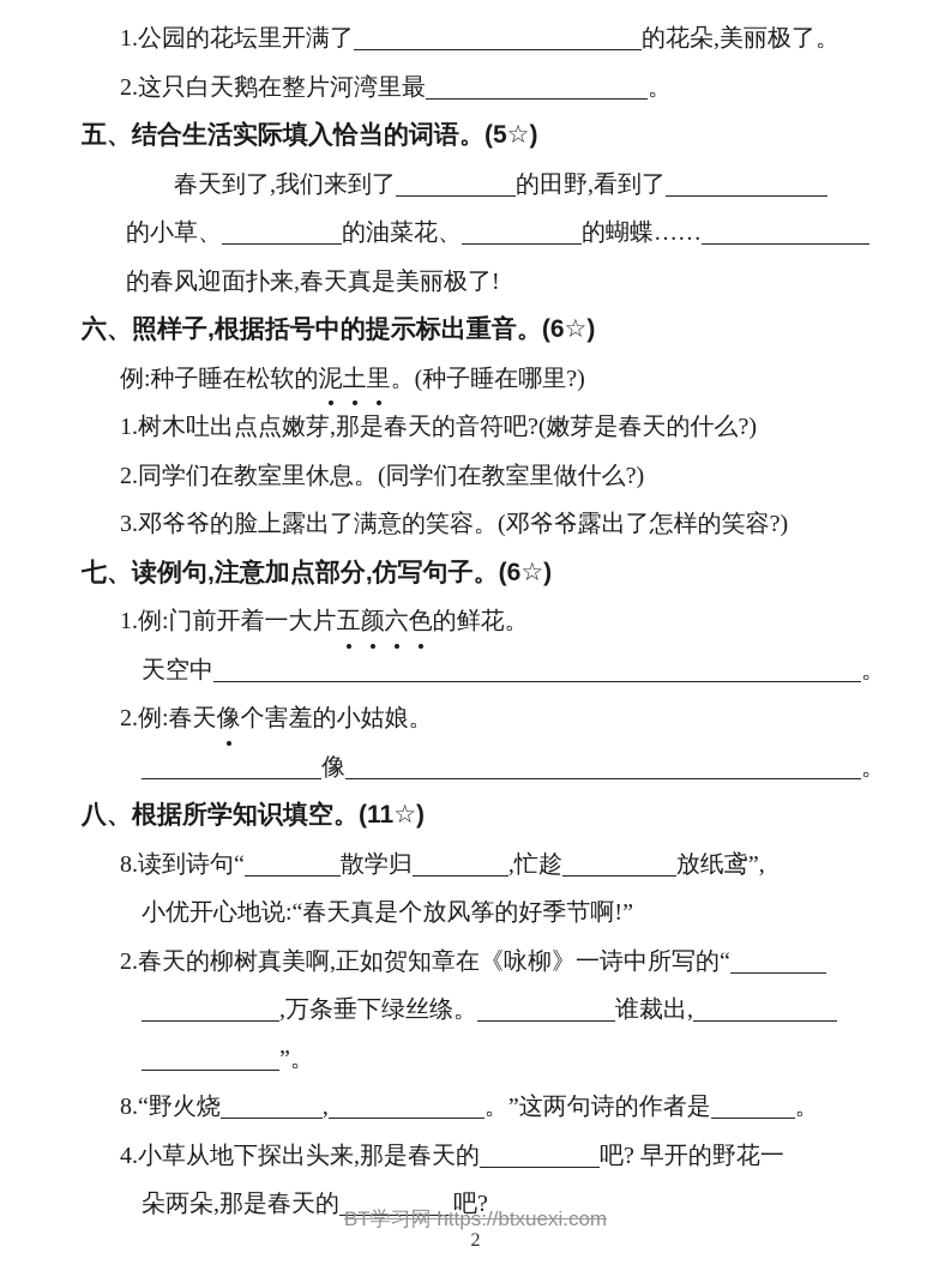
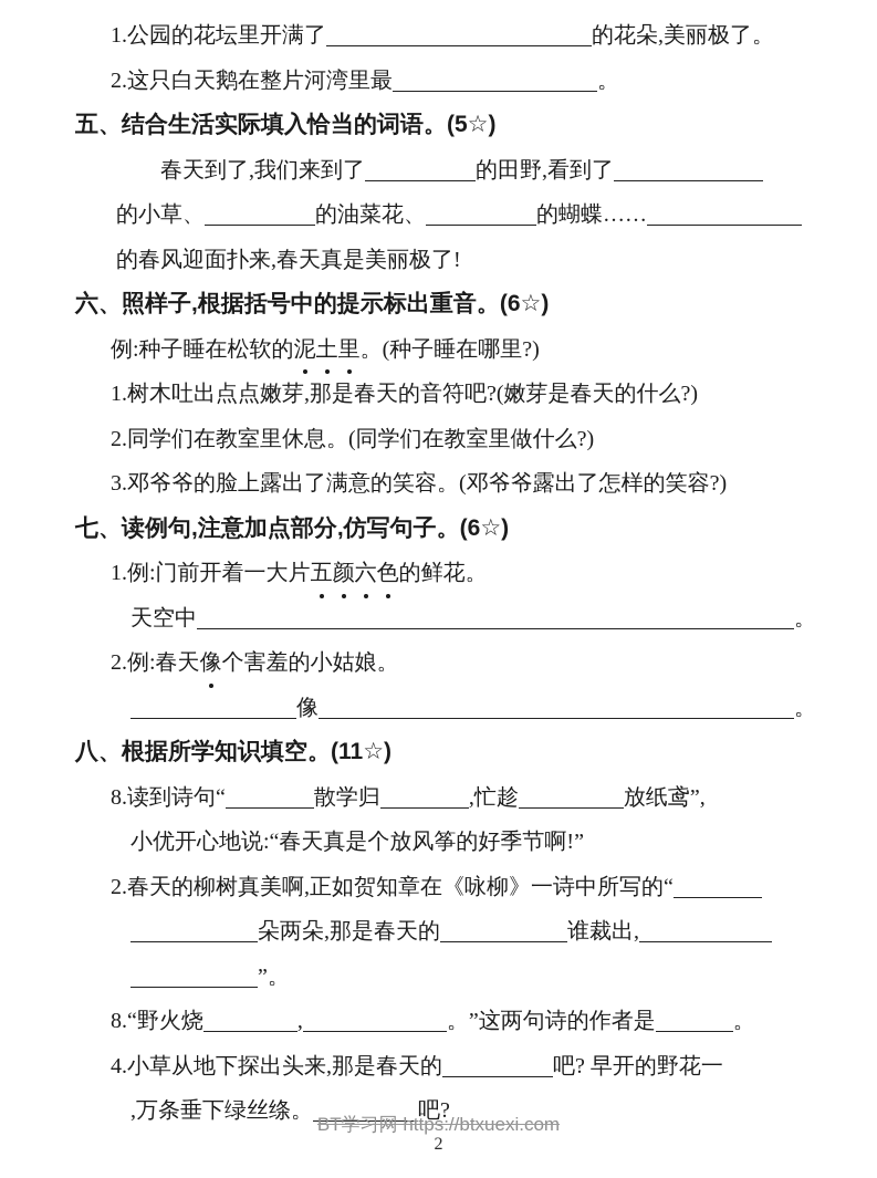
  1.公园的花坛里开满了 的花朵,美丽极了。
  2.这只白天鹅在整片河湾里最 。
  五、结合生活实际填入恰当的词语。(5☆)
  春天到了,我们来到了 的田野,看到了
  的小草、 的油菜花、 的蝴蝶……
  的春风迎面扑来,春天真是美丽极了!
  六、照样子,根据括号中的提示标出重音。(6☆)
  例:种子睡在松软的泥土里。(种子睡在哪里?)
  1.树木吐出点点嫩芽,那是春天的音符吧?(嫩芽是春天的什么?)
  2.同学们在教室里休息。(同学们在教室里做什么?)
  3.邓爷爷的脸上露出了满意的笑容。(邓爷爷露出了怎样的笑容?)
  七、读例句,注意加点部分,仿写句子。(6☆)
  1.例:门前开着一大片五颜六色的鲜花。
  天空中 。
  2.例:春天像个害羞的小姑娘。
  像 。
  八、根据所学知识填空。(11☆)
  8.读到诗句“ 散学归 ,忙趁 放纸鸢”,
  小优开心地说:“春天真是个放风筝的好季节啊!”
  2.春天的柳树真美啊,正如贺知章在《咏柳》一诗中所写的“
- ,万条垂下绿丝绦。 谁裁出,
+ 朵两朵,那是春天的 谁裁出,
  ”。
  8.“野火烧 , 。”这两句诗的作者是 。
  4.小草从地下探出头来,那是春天的 吧? 早开的野花一
- 朵两朵,那是春天的 吧?
+ ,万条垂下绿丝绦。 吧?
  BT学习网 https://btxuexi.com
  2
